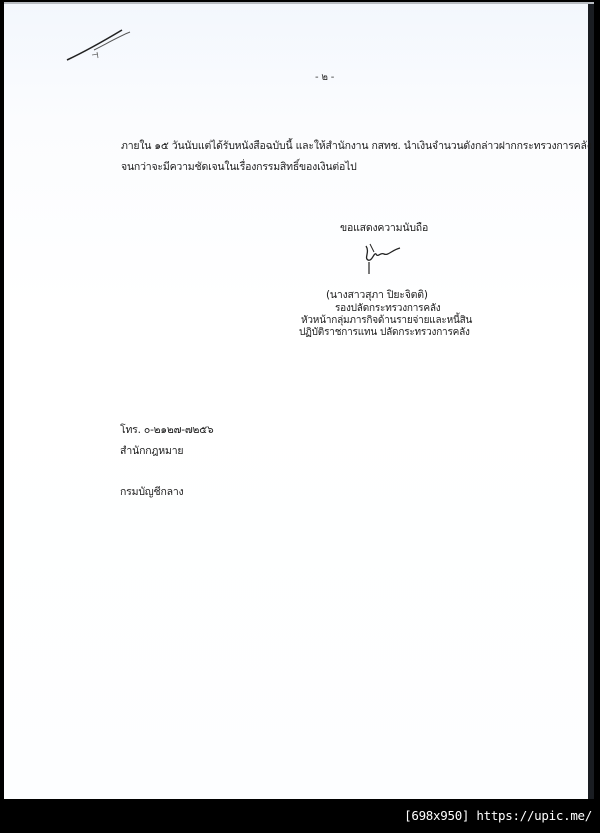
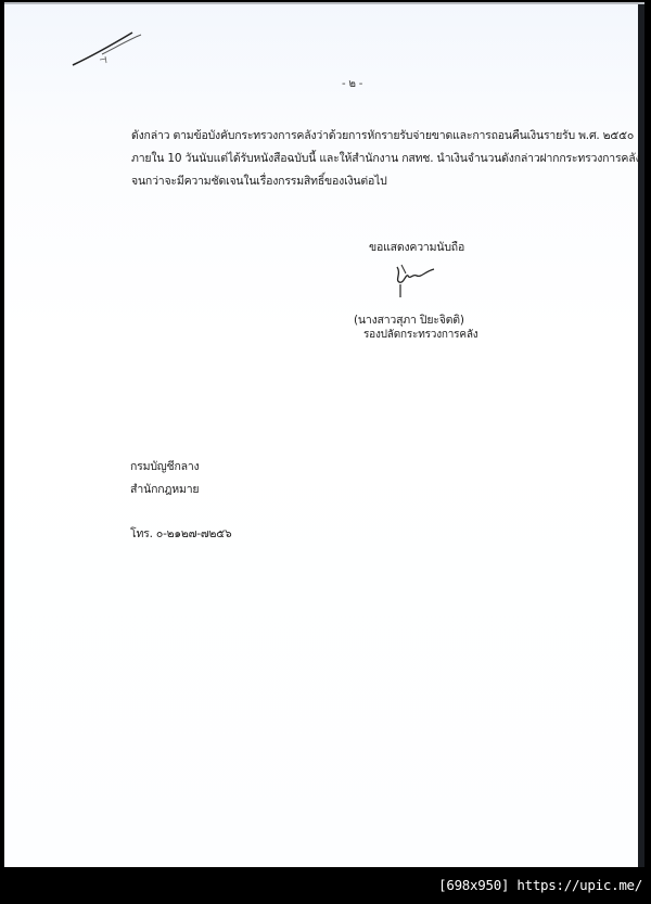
  - ๒ -
+ ดังกล่าว ตามข้อบังคับกระทรวงการคลังว่าด้วยการหักรายรับจ่ายขาดและการถอนคืนเงินรายรับ พ.ศ. ๒๕๕๐
- ภายใน ๑๕ วันนับแต่ได้รับหนังสือฉบับนี้ และให้สำนักงาน กสทช. นำเงินจำนวนดังกล่าวฝากกระทรวงการคลัง
+ ภายใน 10 วันนับแต่ได้รับหนังสือฉบับนี้ และให้สำนักงาน กสทช. นำเงินจำนวนดังกล่าวฝากกระทรวงการคลัง
  จนกว่าจะมีความชัดเจนในเรื่องกรรมสิทธิ์ของเงินต่อไป
  ขอแสดงความนับถือ
  (นางสาวสุภา ปิยะจิตติ)
  รองปลัดกระทรวงการคลัง
- หัวหน้ากลุ่มภารกิจด้านรายจ่ายและหนี้สิน
- ปฏิบัติราชการแทน ปลัดกระทรวงการคลัง
- โทร. ๐-๒๑๒๗-๗๒๕๖
+ กรมบัญชีกลาง
  สำนักกฎหมาย
- กรมบัญชีกลาง
+ โทร. ๐-๒๑๒๗-๗๒๕๖
  [698x950] https://upic.me/
